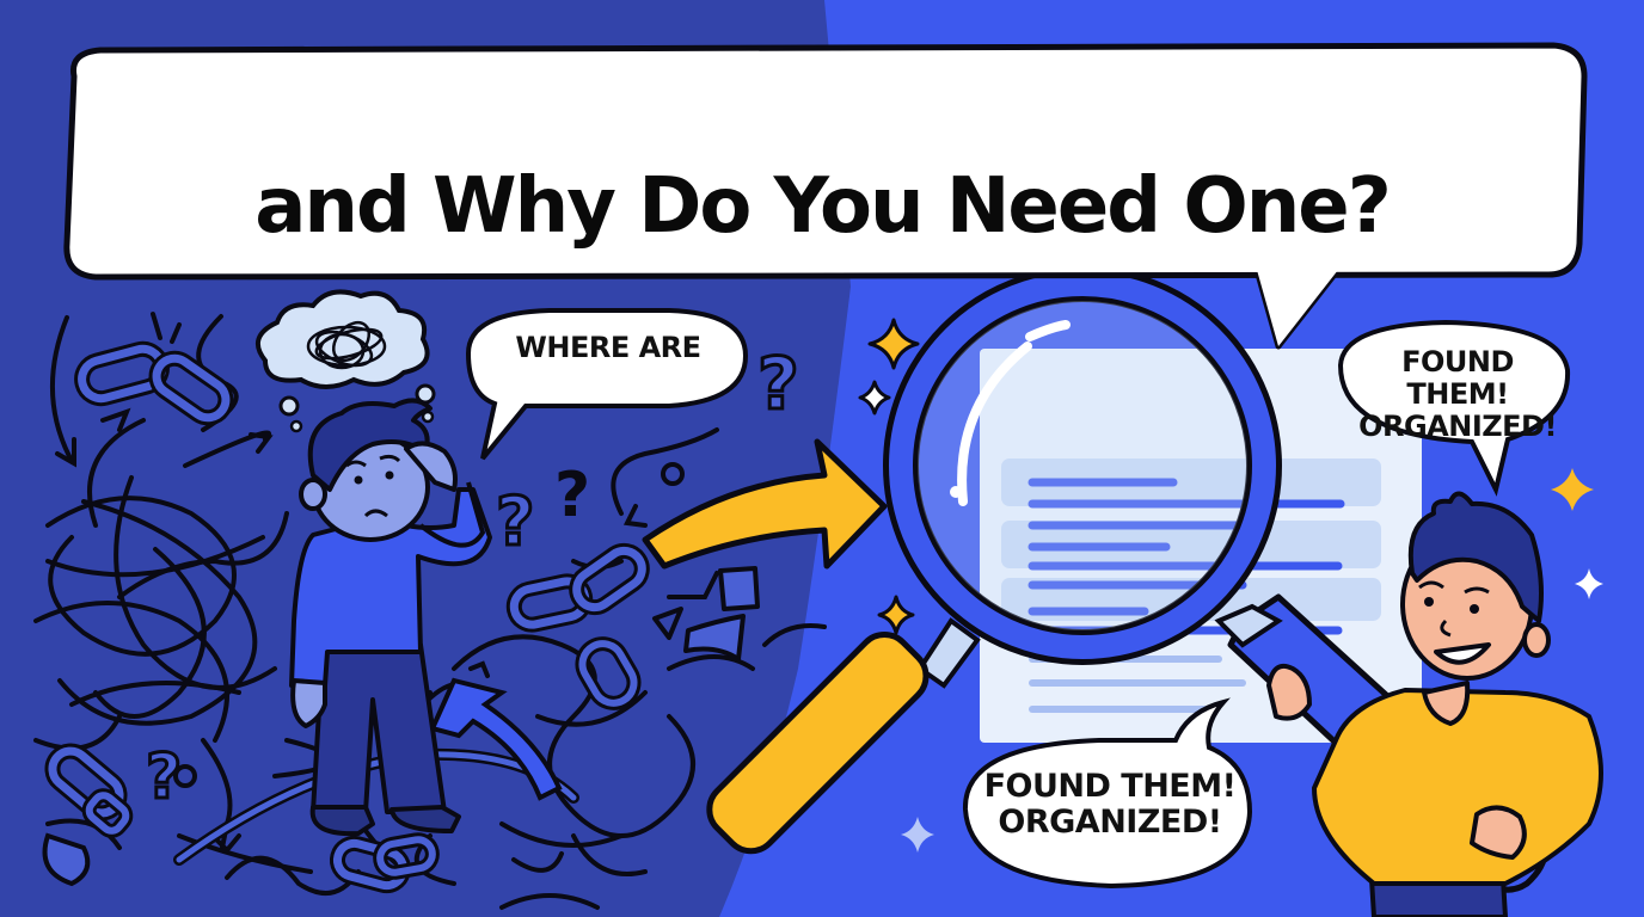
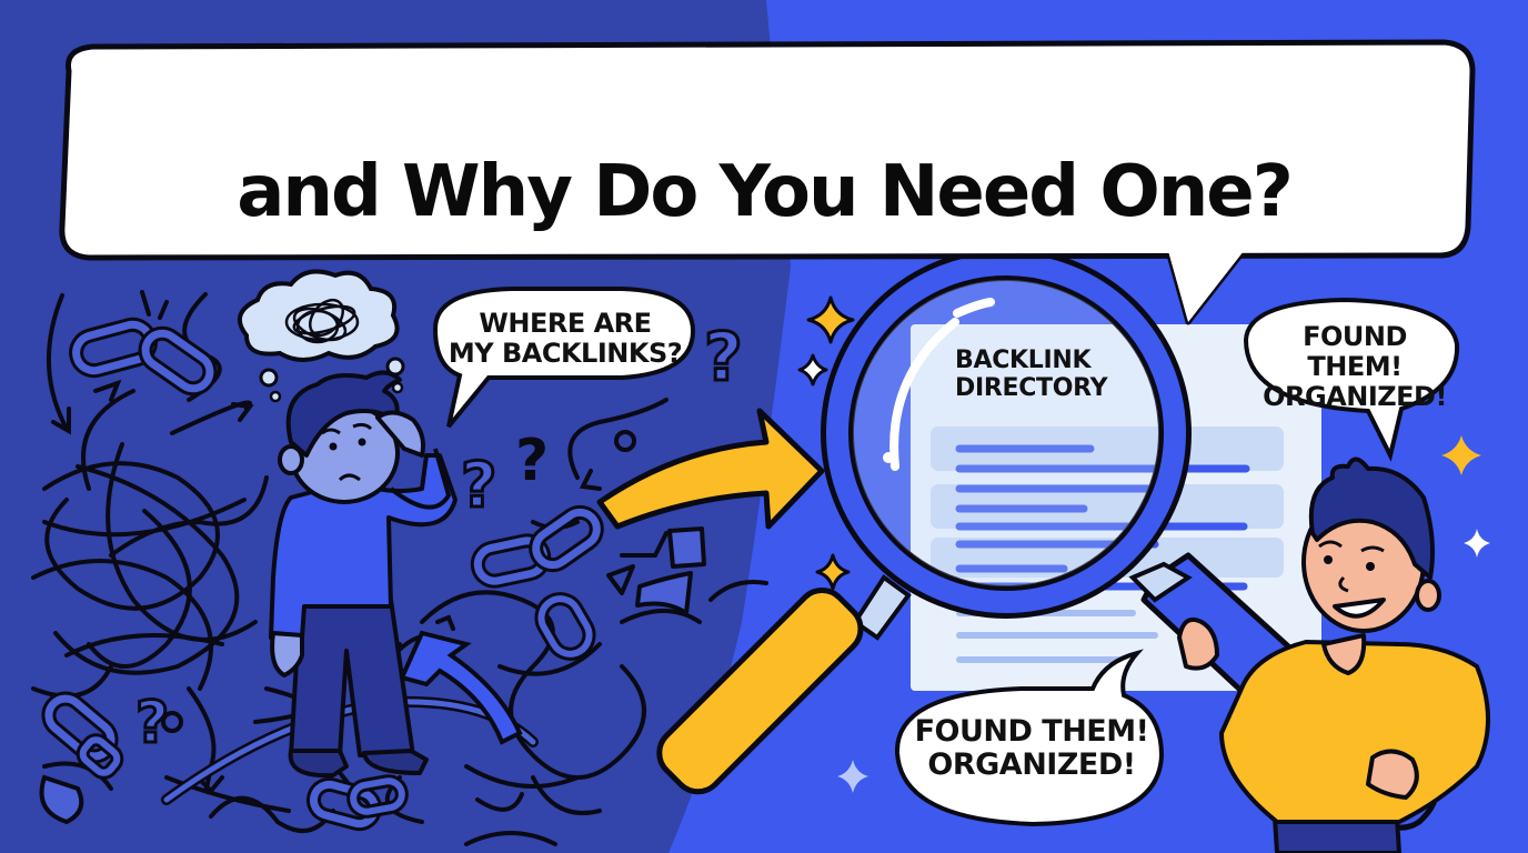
  ?
  ?
  ?
  ?
  and Why Do You Need One?
  WHERE ARE
+ MY BACKLINKS?
+ BACKLINK
+ DIRECTORY
  FOUND THEM!
  ORGANIZED!
  FOUND THEM!
  ORGANIZED!
